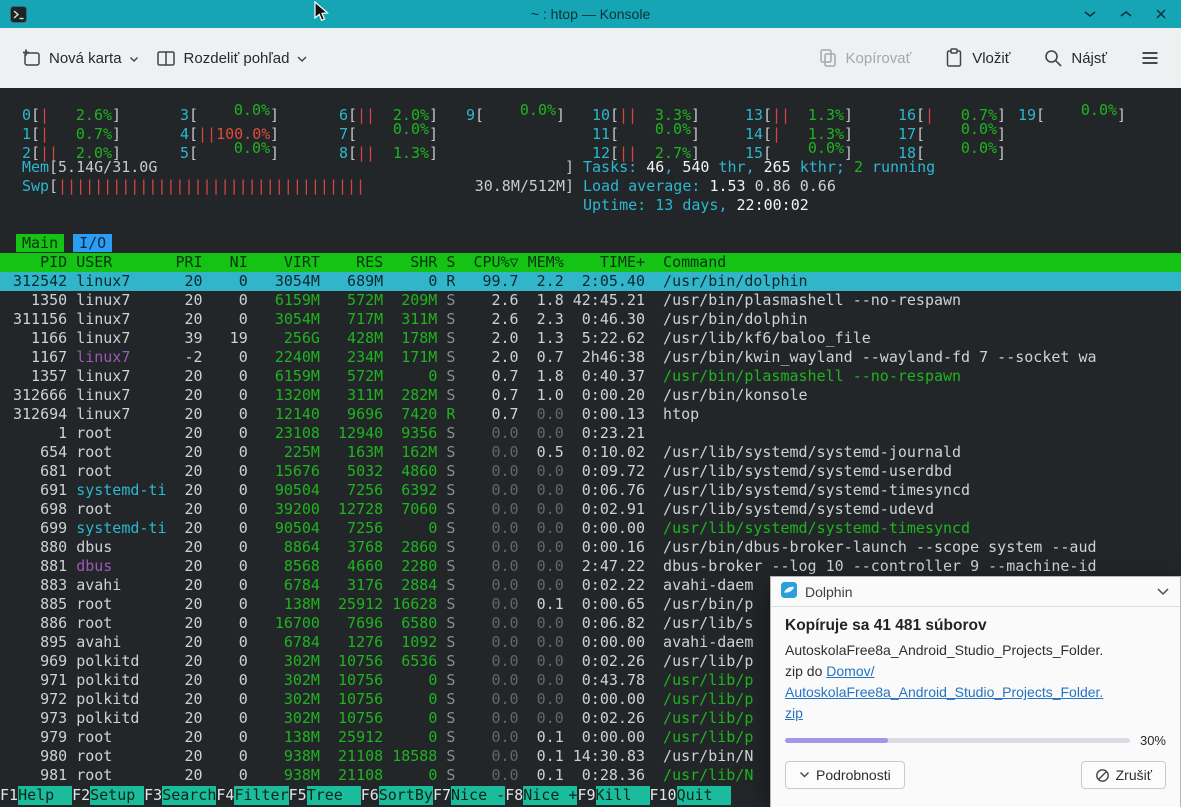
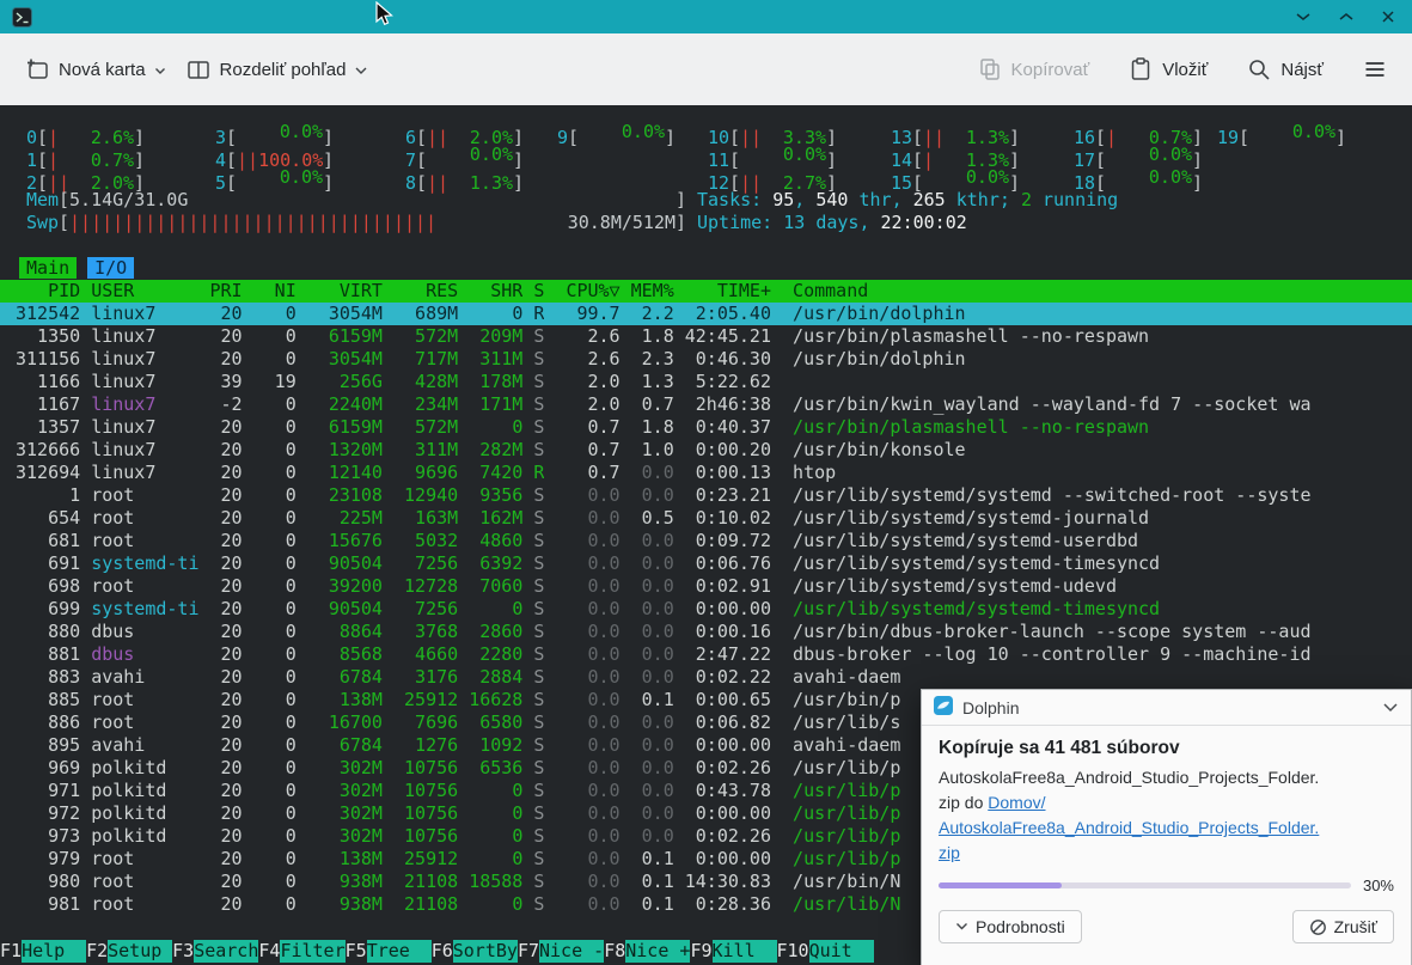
- ~ : htop — Konsole
  Nová karta
  Rozdeliť pohľad
  Kopírovať
  Vložiť
  Nájsť
  0[
  |
  2.6%
  ] 3[
  0.0%
  ] 6[
  ||
  2.0%
  ] 9[
  0.0%
  ]
  1[
  |
  0.7%
  ] 4[
  ||
  100.0%
  ] 7[
  0.0%
  ]
  2[
  ||
  2.0%
  ] 5[
  0.0%
  ] 8[
  ||
  1.3%
  ]
  Mem[
  5.14G/31.0G
  ]
  Swp[
  ||||||||||||||||||||||||||||||||||
  30.8M/512M
  ]
  10[
  ||
  3.3%
  ] 13[
  ||
  1.3%
  ] 16[
  |
  0.7%
  ] 19[
  0.0%
  ]
  11[
  0.0%
  ] 14[
  |
  1.3%
  ] 17[
  0.0%
  ]
  12[
  ||
  2.7%
  ] 15[
  0.0%
  ] 18[
  0.0%
  ]
- Tasks: 46, 540 thr, 265 kthr; 2 running
+ Tasks: 95, 540 thr, 265 kthr; 2 running
- Load average: 1.53 0.86 0.66
  Uptime: 13 days, 22:00:02
  Main I/O
  PID
  USER
  PRI
  NI
  VIRT
  RES
  SHR
  S
  CPU%▽
  MEM%
  TIME+
  Command
  312542
  linux7
  20
  0
  3054M
  689M
  0
  R
  99.7
  2.2
  2:05.40
  /usr/bin/dolphin
  1350
  linux7
  20
  0
  6159M
  572M
  209M
  S
  2.6
  1.8
  42:45.21
  /usr/bin/plasmashell --no-respawn
  311156
  linux7
  20
  0
  3054M
  717M
  311M
  S
  2.6
  2.3
  0:46.30
  /usr/bin/dolphin
  1166
  linux7
  39
  19
  256G
  428M
  178M
  S
  2.0
  1.3
  5:22.62
- /usr/lib/kf6/baloo_file
  1167
  linux7
  -2
  0
  2240M
  234M
  171M
  S
  2.0
  0.7
  2h46:38
  /usr/bin/kwin_wayland --wayland-fd 7 --socket wa
  1357
  linux7
  20
  0
  6159M
  572M
  0
  S
  0.7
  1.8
  0:40.37
  /usr/bin/plasmashell --no-respawn
  312666
  linux7
  20
  0
  1320M
  311M
  282M
  S
  0.7
  1.0
  0:00.20
  /usr/bin/konsole
  312694
  linux7
  20
  0
  12140
  9696
  7420
  R
  0.7
  0.0
  0:00.13
  htop
  1
  root
  20
  0
  23108
  12940
  9356
  S
  0.0
  0.0
  0:23.21
+ /usr/lib/systemd/systemd --switched-root --syste
  654
  root
  20
  0
  225M
  163M
  162M
  S
  0.0
  0.5
  0:10.02
  /usr/lib/systemd/systemd-journald
  681
  root
  20
  0
  15676
  5032
  4860
  S
  0.0
  0.0
  0:09.72
  /usr/lib/systemd/systemd-userdbd
  691
  systemd-ti
  20
  0
  90504
  7256
  6392
  S
  0.0
  0.0
  0:06.76
  /usr/lib/systemd/systemd-timesyncd
  698
  root
  20
  0
  39200
  12728
  7060
  S
  0.0
  0.0
  0:02.91
  /usr/lib/systemd/systemd-udevd
  699
  systemd-ti
  20
  0
  90504
  7256
  0
  S
  0.0
  0.0
  0:00.00
  /usr/lib/systemd/systemd-timesyncd
  880
  dbus
  20
  0
  8864
  3768
  2860
  S
  0.0
  0.0
  0:00.16
  /usr/bin/dbus-broker-launch --scope system --aud
  881
  dbus
  20
  0
  8568
  4660
  2280
  S
  0.0
  0.0
  2:47.22
  dbus-broker --log 10 --controller 9 --machine-id
  883
  avahi
  20
  0
  6784
  3176
  2884
  S
  0.0
  0.0
  0:02.22
  avahi-daem
  885
  root
  20
  0
  138M
  25912
  16628
  S
  0.0
  0.1
  0:00.65
  /usr/bin/p
  886
  root
  20
  0
  16700
  7696
  6580
  S
  0.0
  0.0
  0:06.82
  /usr/lib/s
  895
  avahi
  20
  0
  6784
  1276
  1092
  S
  0.0
  0.0
  0:00.00
  avahi-daem
  969
  polkitd
  20
  0
  302M
  10756
  6536
  S
  0.0
  0.0
  0:02.26
  /usr/lib/p
  971
  polkitd
  20
  0
  302M
  10756
  0
  S
  0.0
  0.0
  0:43.78
  /usr/lib/p
  972
  polkitd
  20
  0
  302M
  10756
  0
  S
  0.0
  0.0
  0:00.00
  /usr/lib/p
  973
  polkitd
  20
  0
  302M
  10756
  0
  S
  0.0
  0.0
  0:02.26
  /usr/lib/p
  979
  root
  20
  0
  138M
  25912
  0
  S
  0.0
  0.1
  0:00.00
  /usr/lib/p
  980
  root
  20
  0
  938M
  21108
  18588
  S
  0.0
  0.1
  14:30.83
  /usr/bin/N
  981
  root
  20
  0
  938M
  21108
  0
  S
  0.0
  0.1
  0:28.36
  /usr/lib/N
  F1
  Help
  F2
  Setup
  F3
  Search
  F4
  Filter
  F5
  Tree
  F6
  SortBy
  F7
  Nice -
  F8
  Nice +
  F9
  Kill
  F10
  Quit
  Dolphin
  Kopíruje sa 41 481 súborov
  AutoskolaFree8a_Android_Studio_Projects_Folder.
  zip do Domov/
  AutoskolaFree8a_Android_Studio_Projects_Folder.
  zip
  30%
  Podrobnosti
  Zrušiť
